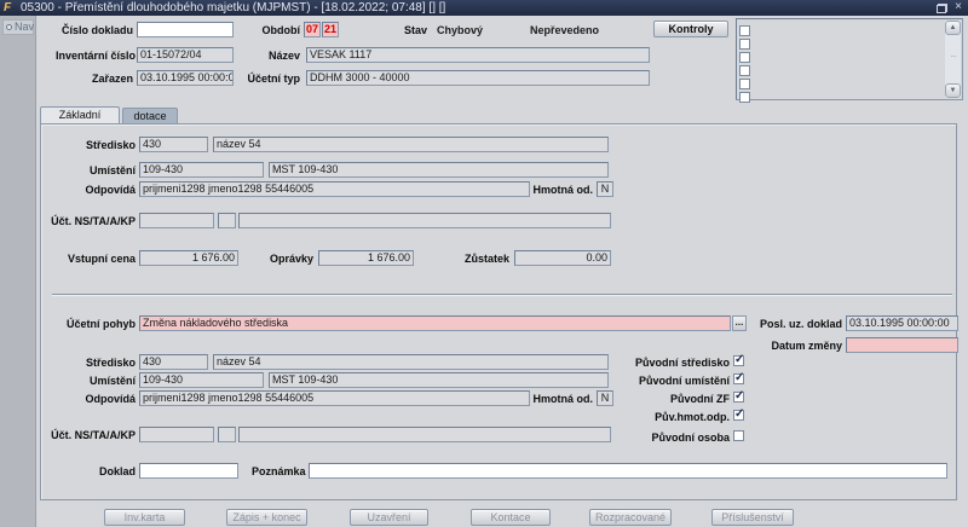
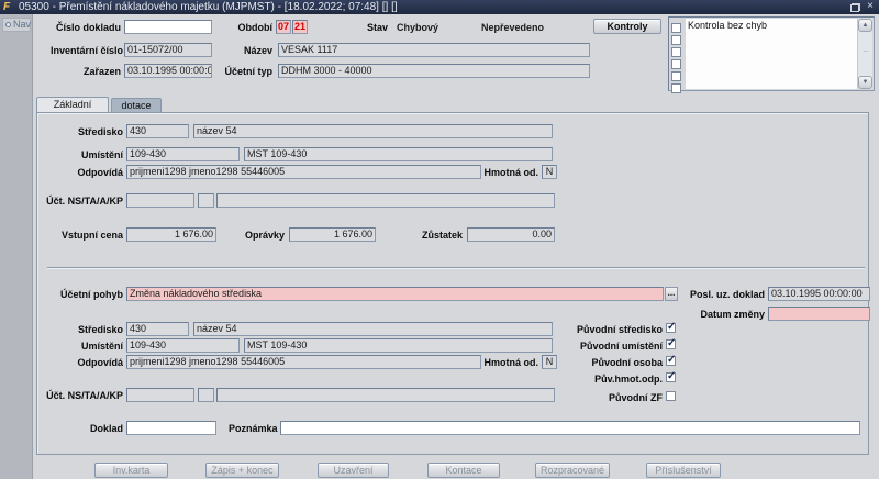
  F
- 05300 - Přemístění dlouhodobého majetku (MJPMST) - [18.02.2022; 07:48] [] []
+ 05300 - Přemístění nákladového majetku (MJPMST) - [18.02.2022; 07:48] [] []
  ×
  Nav
  Číslo dokladu
  Období
  07
  21
  Stav
  Chybový
  Nepřevedeno
  Kontroly
+ Kontrola bez chyb
  ···
  Inventární číslo
- 01-15072/04
+ 01-15072/00
  Název
  VESAK 1117
  Zařazen
  03.10.1995 00:00:0
  Účetní typ
  DDHM 3000 - 40000
  Základní
  dotace
  Středisko
  430
  název 54
  Umístění
  109-430
  MST 109-430
  Odpovídá
  prijmeni1298 jmeno1298 55446005
  Hmotná od.
  N
  Účt. NS/TA/A/KP
  Vstupní cena
  1 676.00
  Oprávky
  1 676.00
  Zůstatek
  0.00
  Účetní pohyb
  Změna nákladového střediska
  ...
  Posl. uz. doklad
  03.10.1995 00:00:00
  Datum změny
  Středisko
  430
  název 54
  Původní středisko
  Umístění
  109-430
  MST 109-430
  Původní umístění
  Odpovídá
  prijmeni1298 jmeno1298 55446005
  Hmotná od.
  N
- Původní ZF
+ Původní osoba
  Pův.hmot.odp.
  Účt. NS/TA/A/KP
- Původní osoba
+ Původní ZF
  Doklad
  Poznámka
  Inv.karta
  Zápis + konec
  Uzavření
  Kontace
  Rozpracované
  Příslušenství
